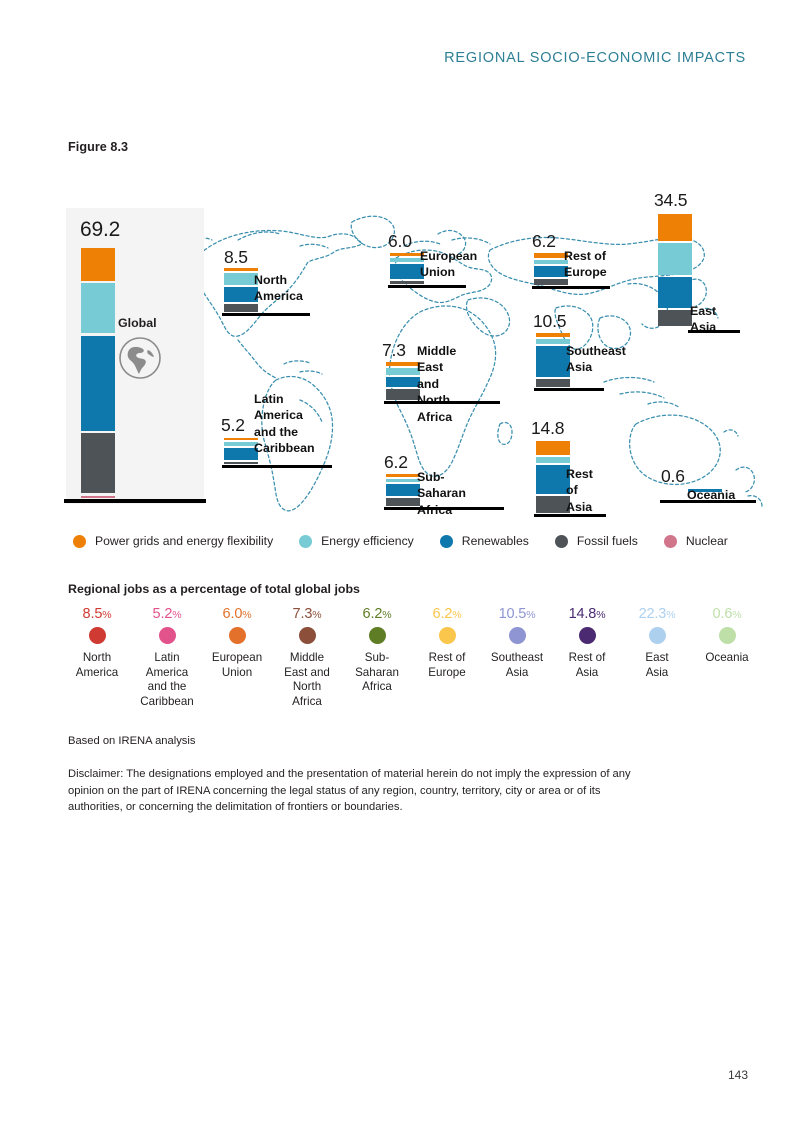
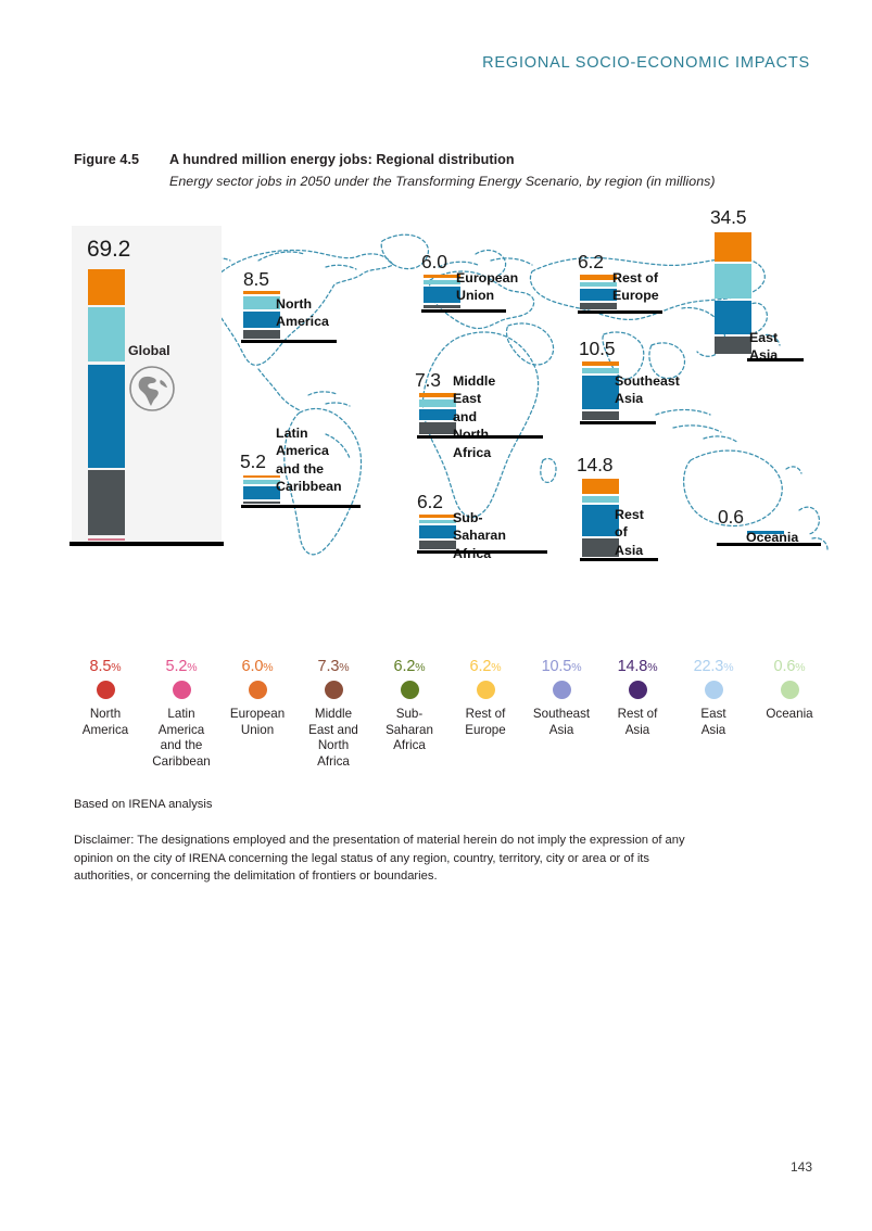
  REGIONAL SOCIO-ECONOMIC IMPACTS
- Figure 8.3
+ Figure 4.5
+ A hundred million energy jobs: Regional distribution
+ Energy sector jobs in 2050 under the Transforming Energy Scenario, by region (in millions)
  69.2
  Global
  8.5
  North
  America
  5.2
  Latin
  America
  and the
  Caribbean
  6.0
  European
  Union
  6.2
  Rest of
  Europe
  7.3
  Middle East
  Africa
  6.2
  Sub-Saharan
  10.5
  Southeast
  Asia
  14.8
  Rest of
  Asia
  34.5
  East
  Asia
  0.6
  Oceania
- Power grids and energy flexibility
- Energy efficiency
- Renewables
- Fossil fuels
- Nuclear
- Regional jobs as a percentage of total global jobs
  8.5%
  North
  America
  5.2%
  Latin
  America
  and the
  Caribbean
  6.0%
  European
  Union
  7.3%
  Middle
  East and
  North
  Africa
  6.2%
  Sub-
  Saharan
  Africa
  6.2%
  Rest of
  Europe
  10.5%
  Southeast
  Asia
  14.8%
  Rest of
  Asia
  22.3%
  East
  Asia
  0.6%
  Oceania
  Based on IRENA analysis
- Disclaimer: The designations employed and the presentation of material herein do not imply the expression of any opinion on the part of IRENA concerning the legal status of any region, country, territory, city or area or of its authorities, or concerning the delimitation of frontiers or boundaries.
+ Disclaimer: The designations employed and the presentation of material herein do not imply the expression of any opinion on the city of IRENA concerning the legal status of any region, country, territory, city or area or of its authorities, or concerning the delimitation of frontiers or boundaries.
  143
